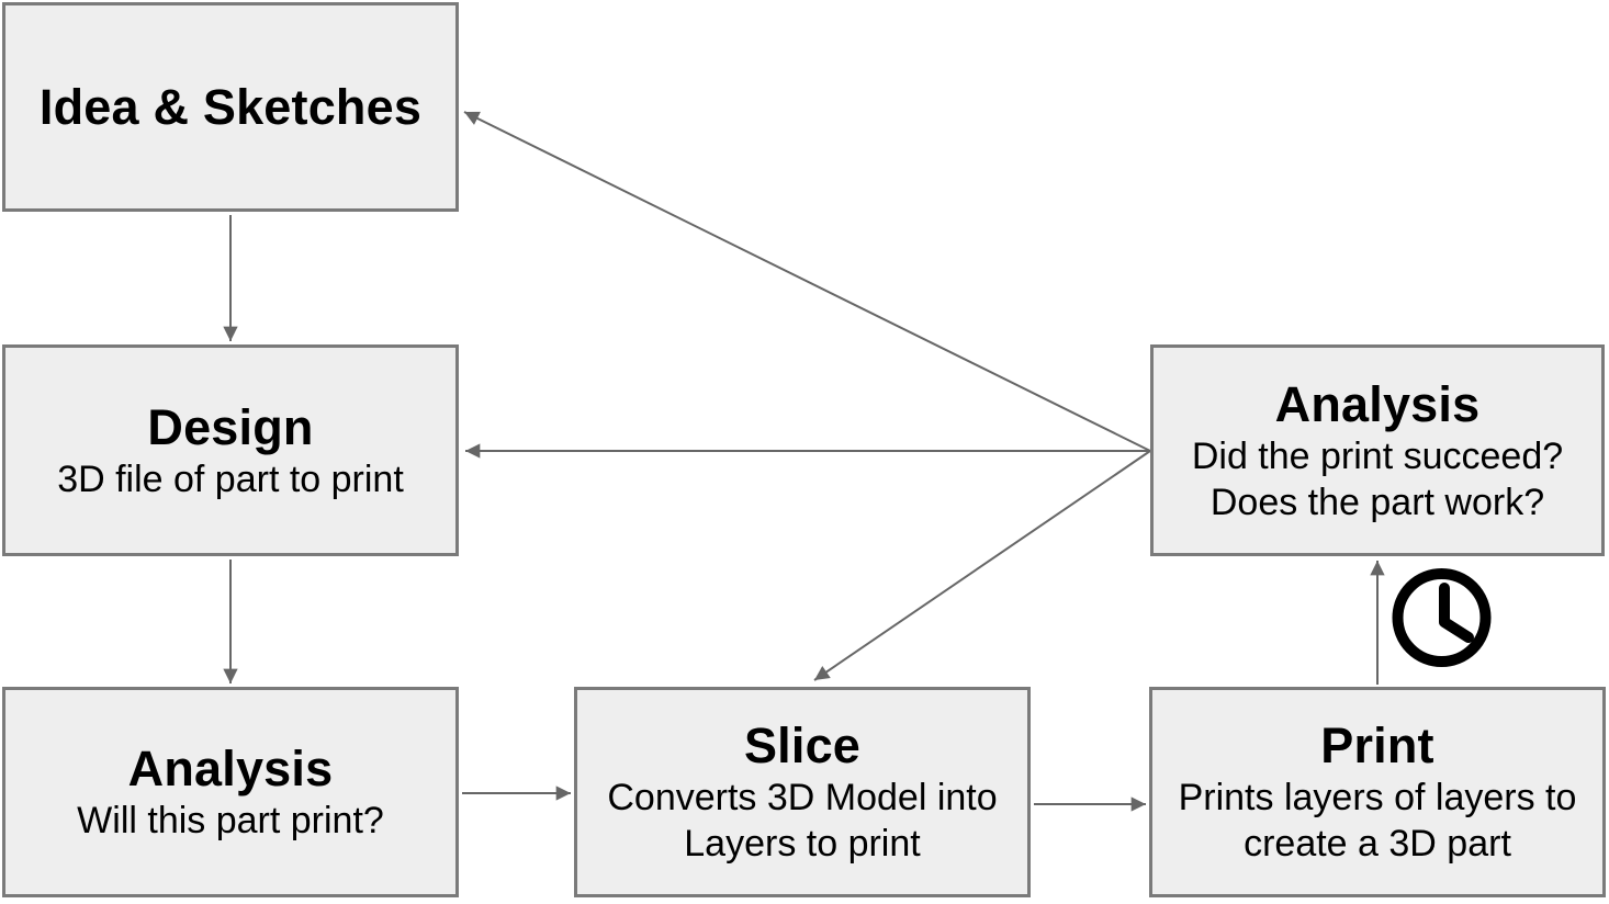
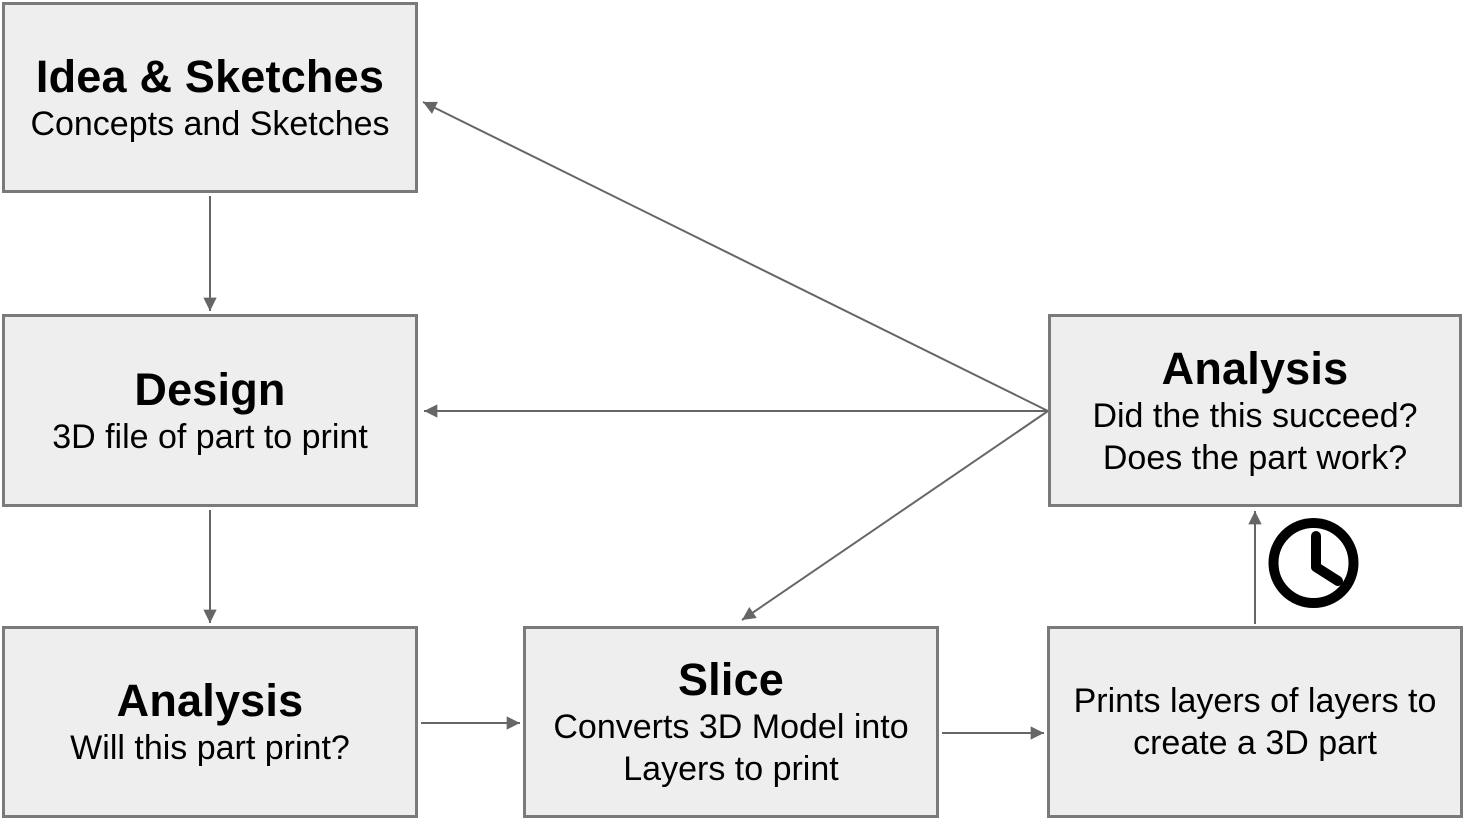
  Idea & Sketches
+ Concepts and Sketches
  Design
  3D file of part to print
  Analysis
  Will this part print?
  Slice
  Converts 3D Model into Layers to print
- Print
  Prints layers of layers to create a 3D part
  Analysis
- Did the print succeed? Does the part work?
+ Did the this succeed? Does the part work?
